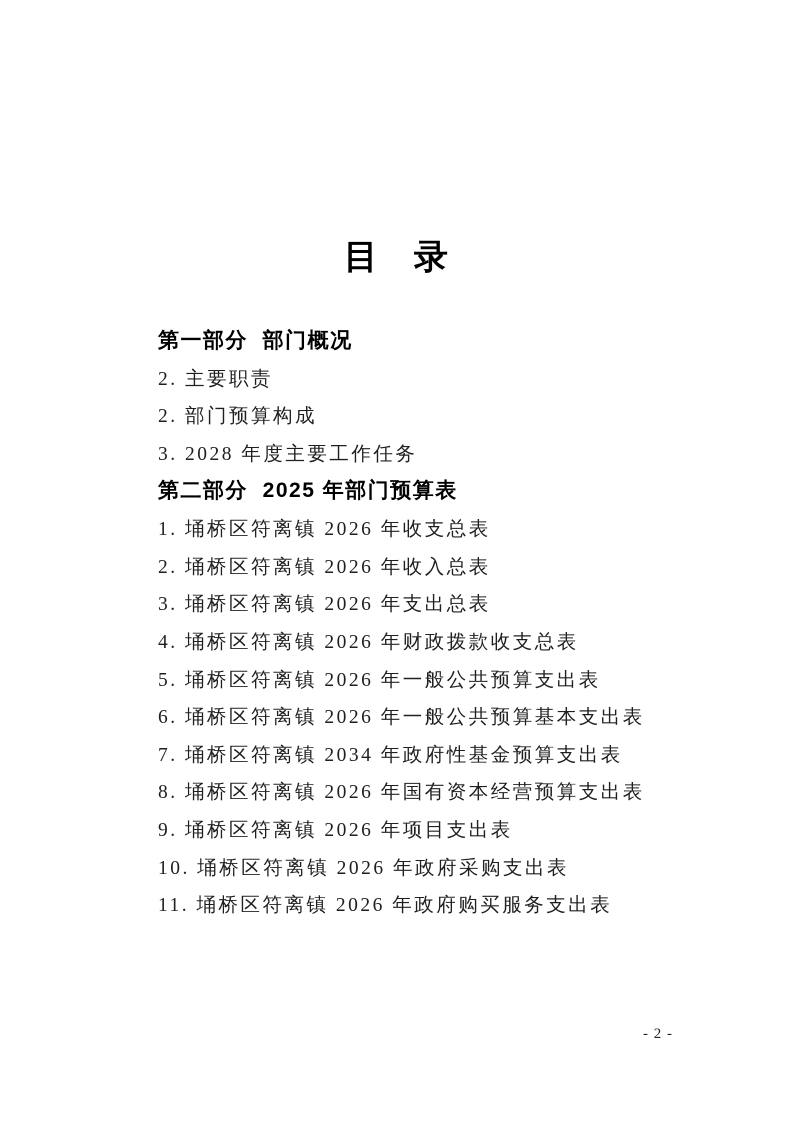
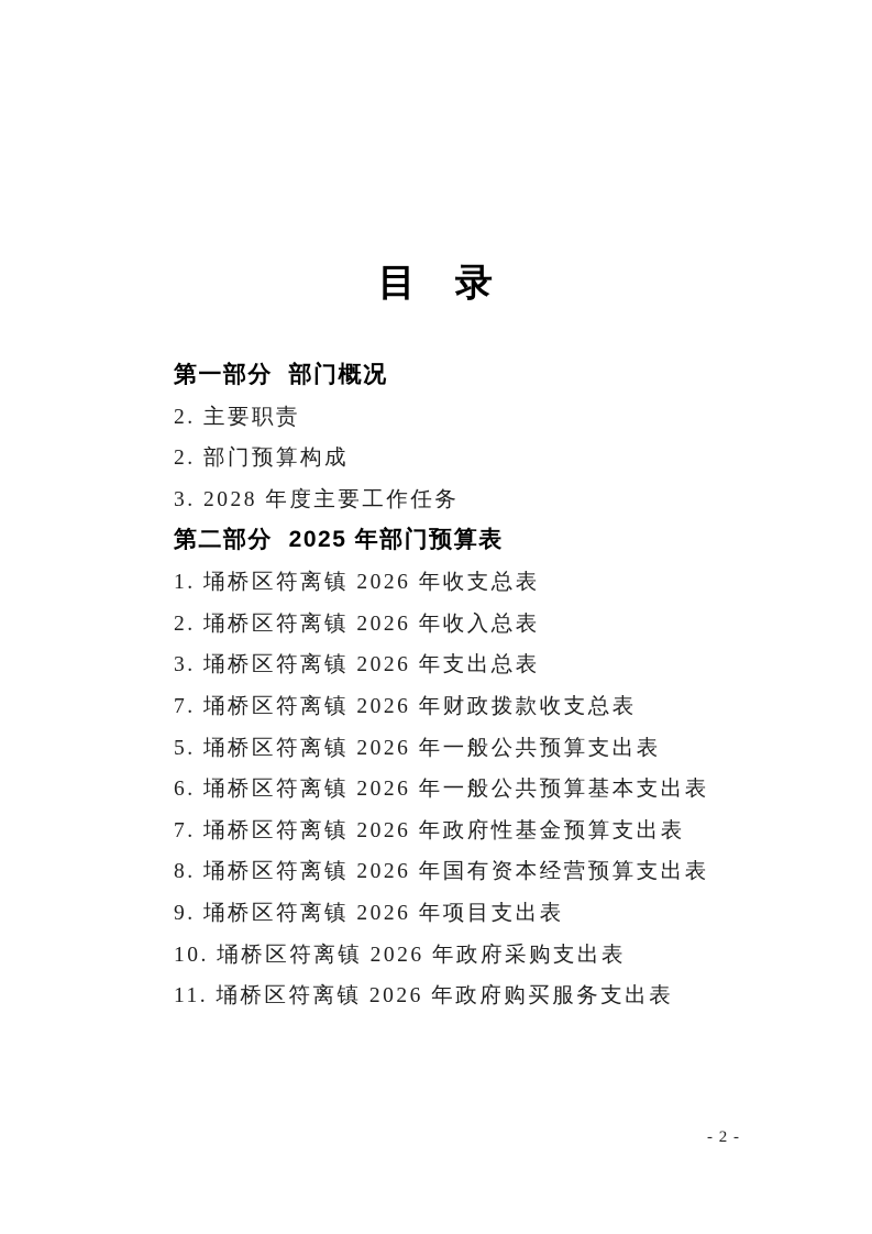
  目 录
  第一部分 部门概况
  2. 主要职责
  2. 部门预算构成
  3. 2028 年度主要工作任务
  第二部分 2025 年部门预算表
  1. 埇桥区符离镇 2026 年收支总表
  2. 埇桥区符离镇 2026 年收入总表
  3. 埇桥区符离镇 2026 年支出总表
- 4. 埇桥区符离镇 2026 年财政拨款收支总表
+ 7. 埇桥区符离镇 2026 年财政拨款收支总表
  5. 埇桥区符离镇 2026 年一般公共预算支出表
  6. 埇桥区符离镇 2026 年一般公共预算基本支出表
- 7. 埇桥区符离镇 2034 年政府性基金预算支出表
+ 7. 埇桥区符离镇 2026 年政府性基金预算支出表
  8. 埇桥区符离镇 2026 年国有资本经营预算支出表
  9. 埇桥区符离镇 2026 年项目支出表
  10. 埇桥区符离镇 2026 年政府采购支出表
  11. 埇桥区符离镇 2026 年政府购买服务支出表
  - 2 -
